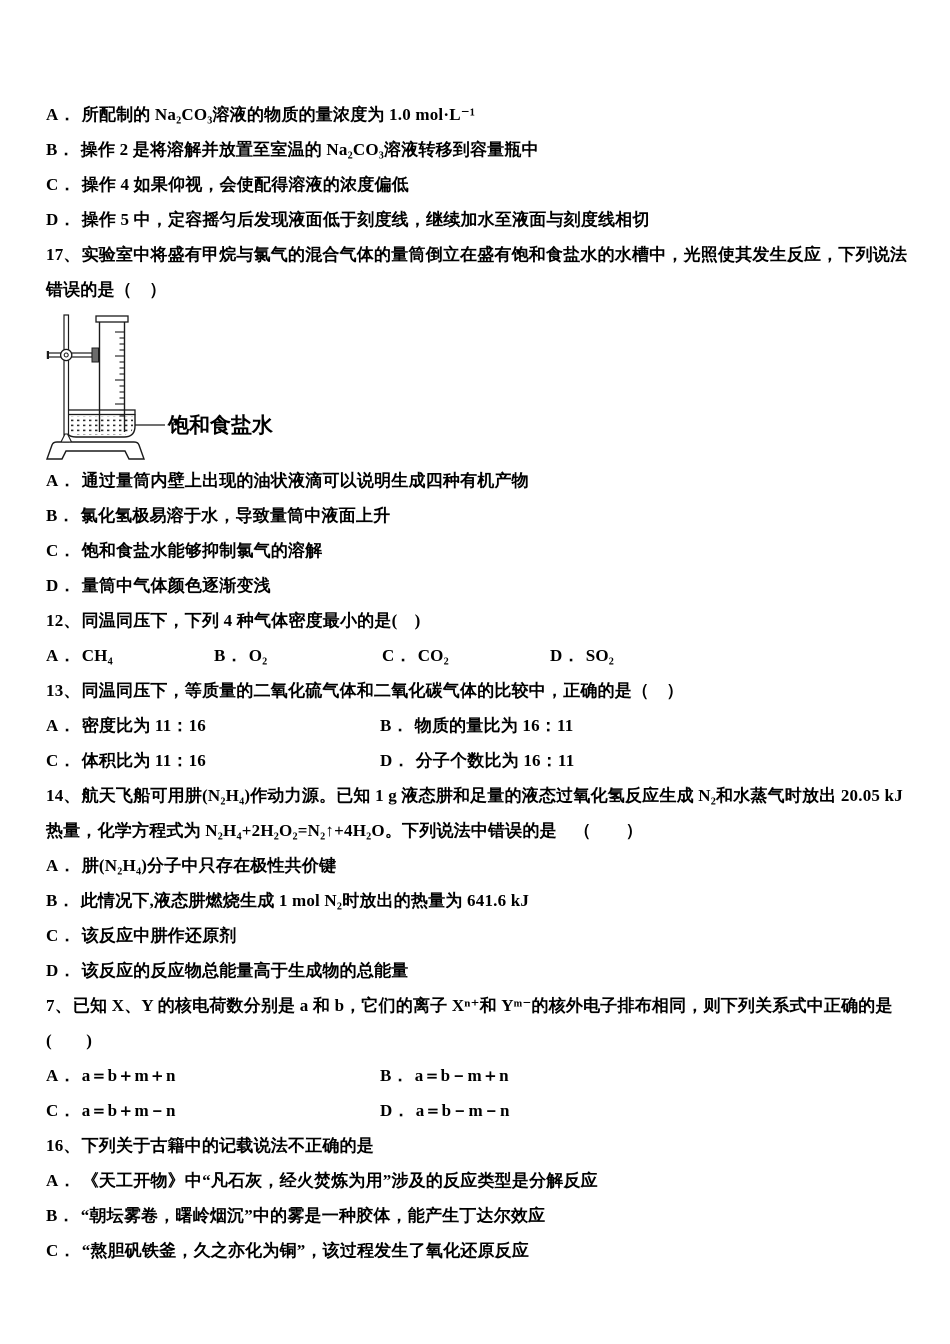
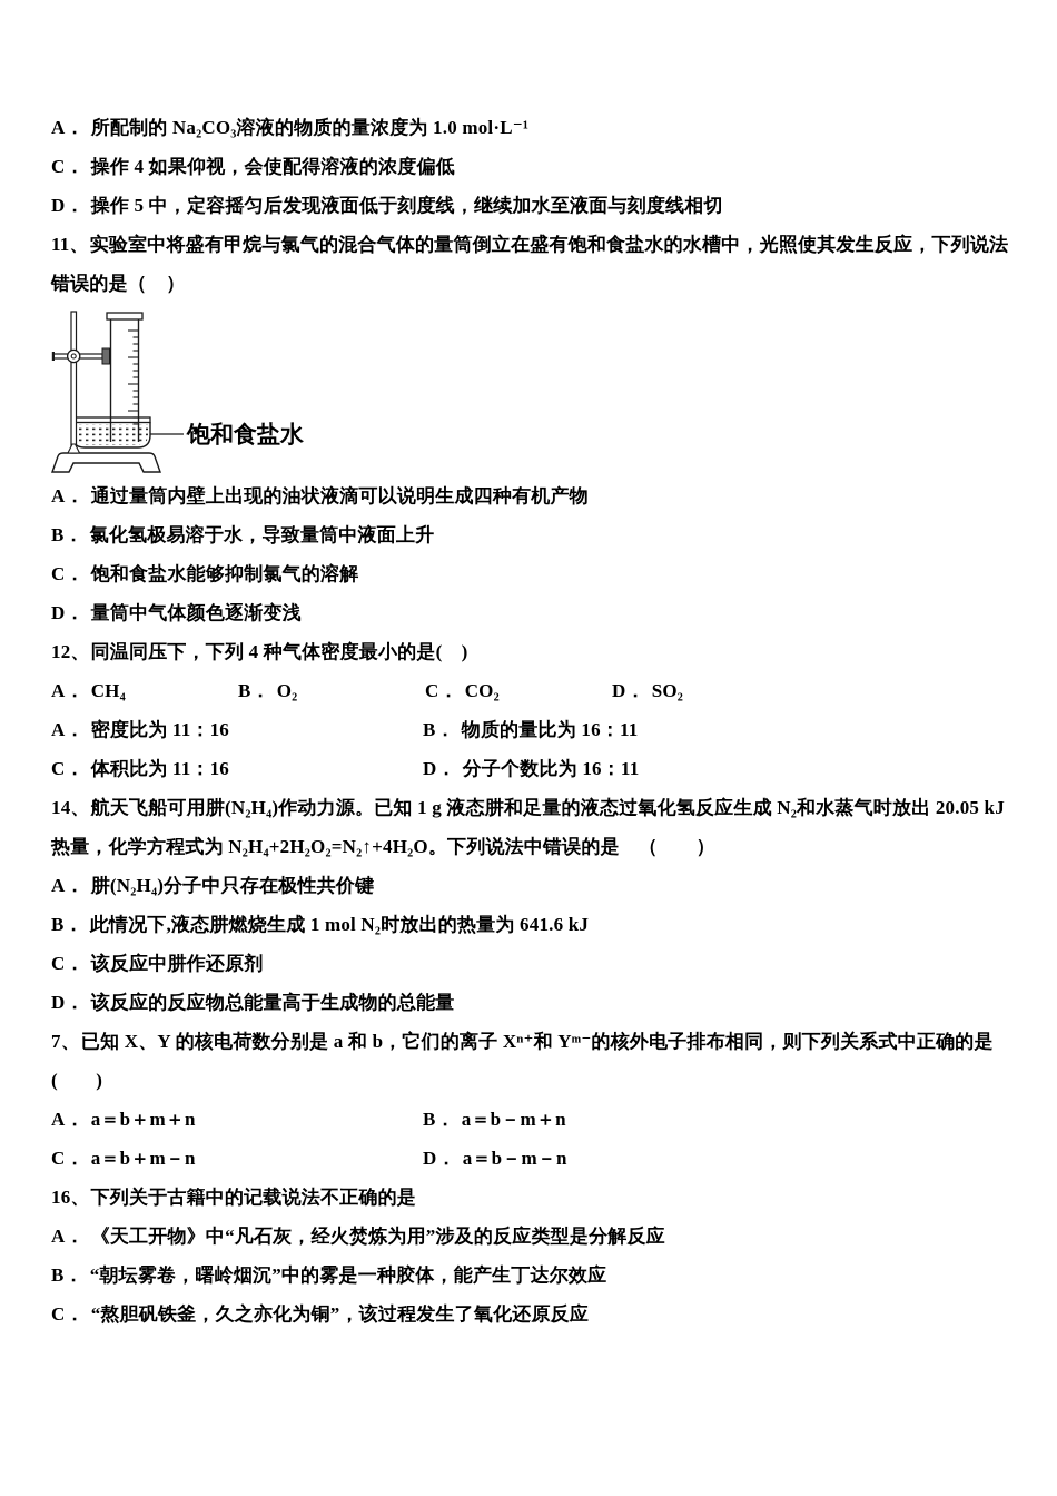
  A． 所配制的 Na₂CO₃溶液的物质的量浓度为 1.0 mol·L⁻¹
- B． 操作 2 是将溶解并放置至室温的 Na₂CO₃溶液转移到容量瓶中
  C． 操作 4 如果仰视，会使配得溶液的浓度偏低
  D． 操作 5 中，定容摇匀后发现液面低于刻度线，继续加水至液面与刻度线相切
- 17、实验室中将盛有甲烷与氯气的混合气体的量筒倒立在盛有饱和食盐水的水槽中，光照使其发生反应，下列说法错误的是（ ）
+ 11、实验室中将盛有甲烷与氯气的混合气体的量筒倒立在盛有饱和食盐水的水槽中，光照使其发生反应，下列说法错误的是（ ）
  饱和食盐水
  A． 通过量筒内壁上出现的油状液滴可以说明生成四种有机产物
  B． 氯化氢极易溶于水，导致量筒中液面上升
  C． 饱和食盐水能够抑制氯气的溶解
  D． 量筒中气体颜色逐渐变浅
  12、同温同压下，下列 4 种气体密度最小的是( )
  A． CH₄ B． O₂ C． CO₂ D． SO₂
- 13、同温同压下，等质量的二氧化硫气体和二氧化碳气体的比较中，正确的是（ ）
  A． 密度比为 11：16 B． 物质的量比为 16：11
  C． 体积比为 11：16 D． 分子个数比为 16：11
  14、航天飞船可用肼(N₂H₄)作动力源。已知 1 g 液态肼和足量的液态过氧化氢反应生成 N₂和水蒸气时放出 20.05 kJ 热量，化学方程式为 N₂H₄+2H₂O₂=N₂↑+4H₂O。下列说法中错误的是 （ ）
  A． 肼(N₂H₄)分子中只存在极性共价键
  B． 此情况下,液态肼燃烧生成 1 mol N₂时放出的热量为 641.6 kJ
  C． 该反应中肼作还原剂
  D． 该反应的反应物总能量高于生成物的总能量
  7、已知 X、Y 的核电荷数分别是 a 和 b，它们的离子 Xⁿ⁺和 Yᵐ⁻的核外电子排布相同，则下列关系式中正确的是( )
  A． a＝b＋m＋n B． a＝b－m＋n
  C． a＝b＋m－n D． a＝b－m－n
  16、下列关于古籍中的记载说法不正确的是
  A． 《天工开物》中“凡石灰，经火焚炼为用”涉及的反应类型是分解反应
  B． “朝坛雾卷，曙岭烟沉”中的雾是一种胶体，能产生丁达尔效应
  C． “熬胆矾铁釜，久之亦化为铜”，该过程发生了氧化还原反应
